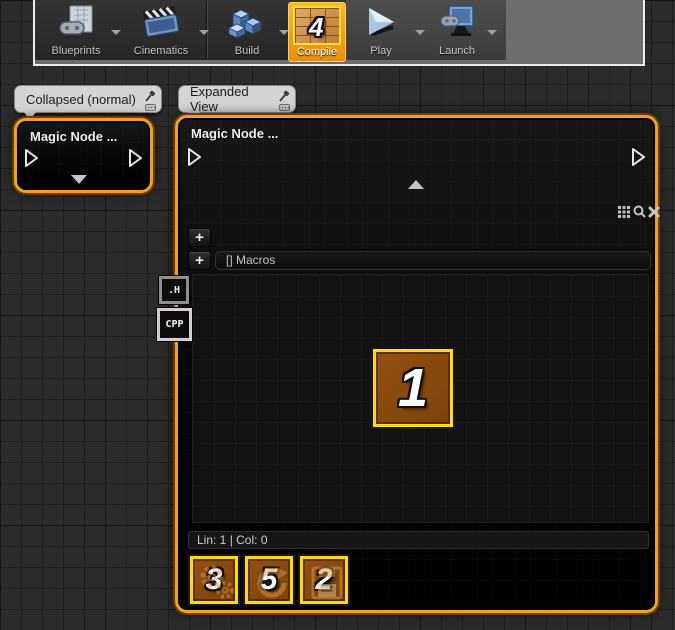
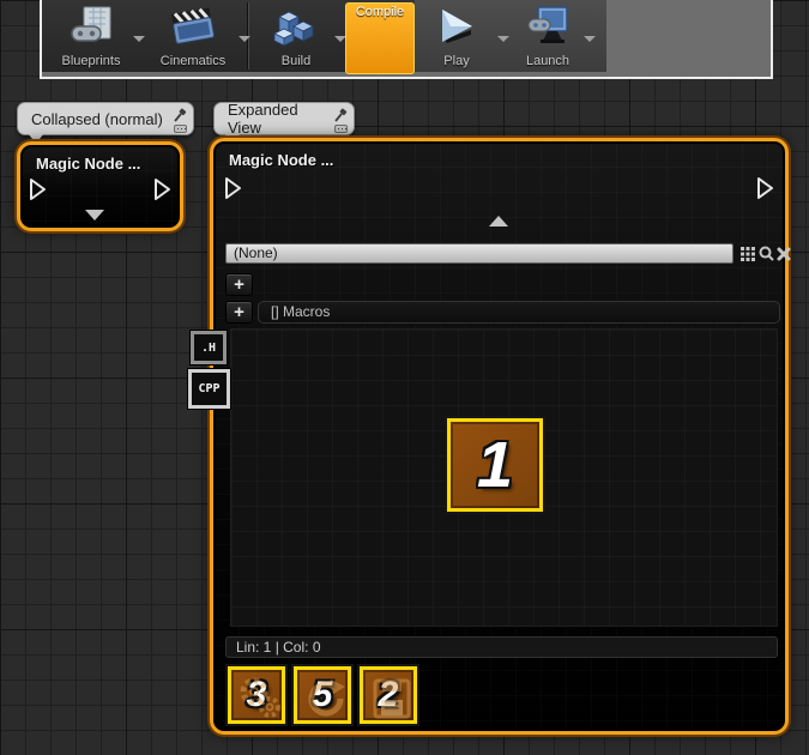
  Blueprints
  Cinematics
  Build
- 4
  Compile
  Play
  Launch
  Collapsed (normal)
  Expanded View
  Magic Node ...
  Magic Node ...
+ (None)
  +
  +
  [] Macros
  1
  Lin: 1 | Col: 0
  3
  5
  2
  .H
  CPP
